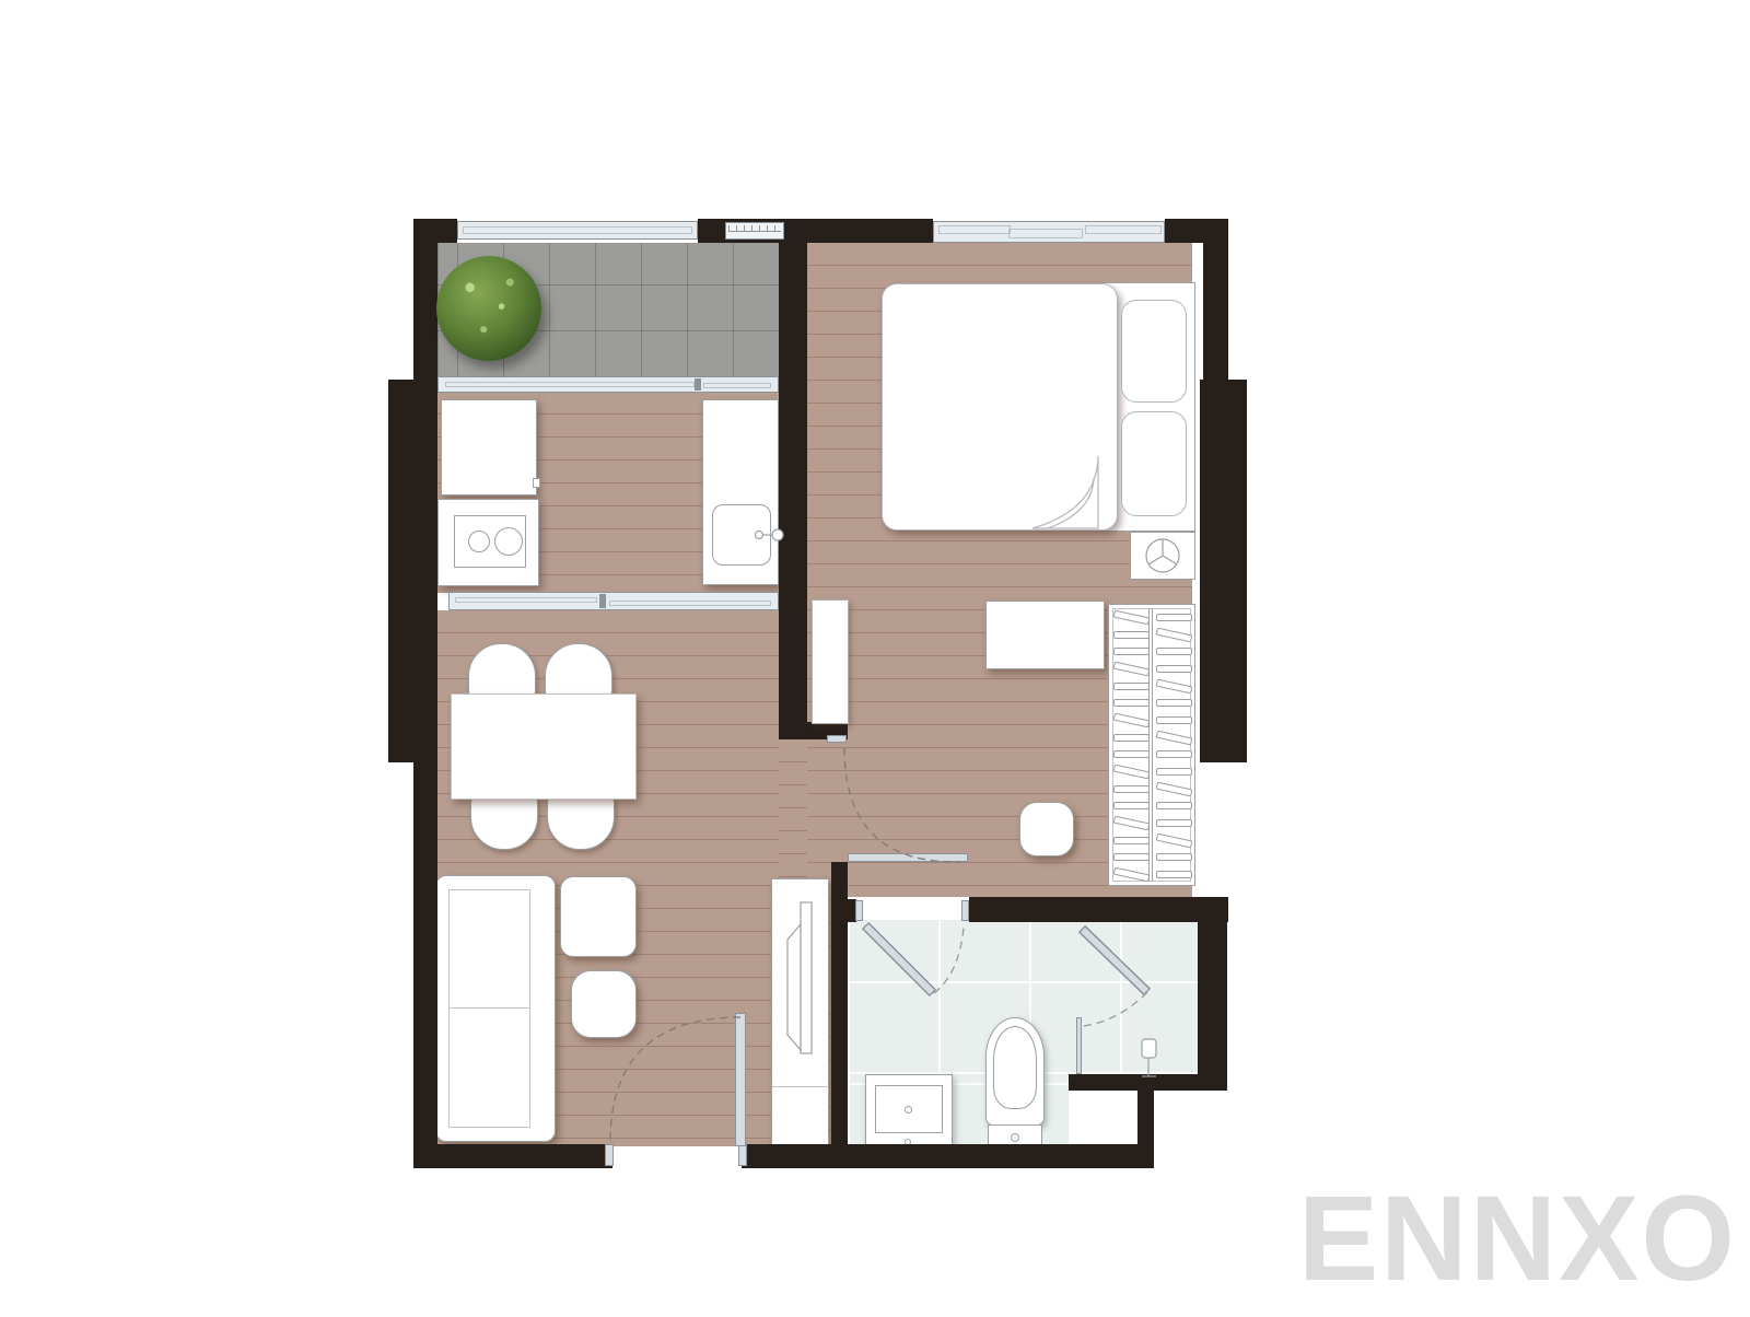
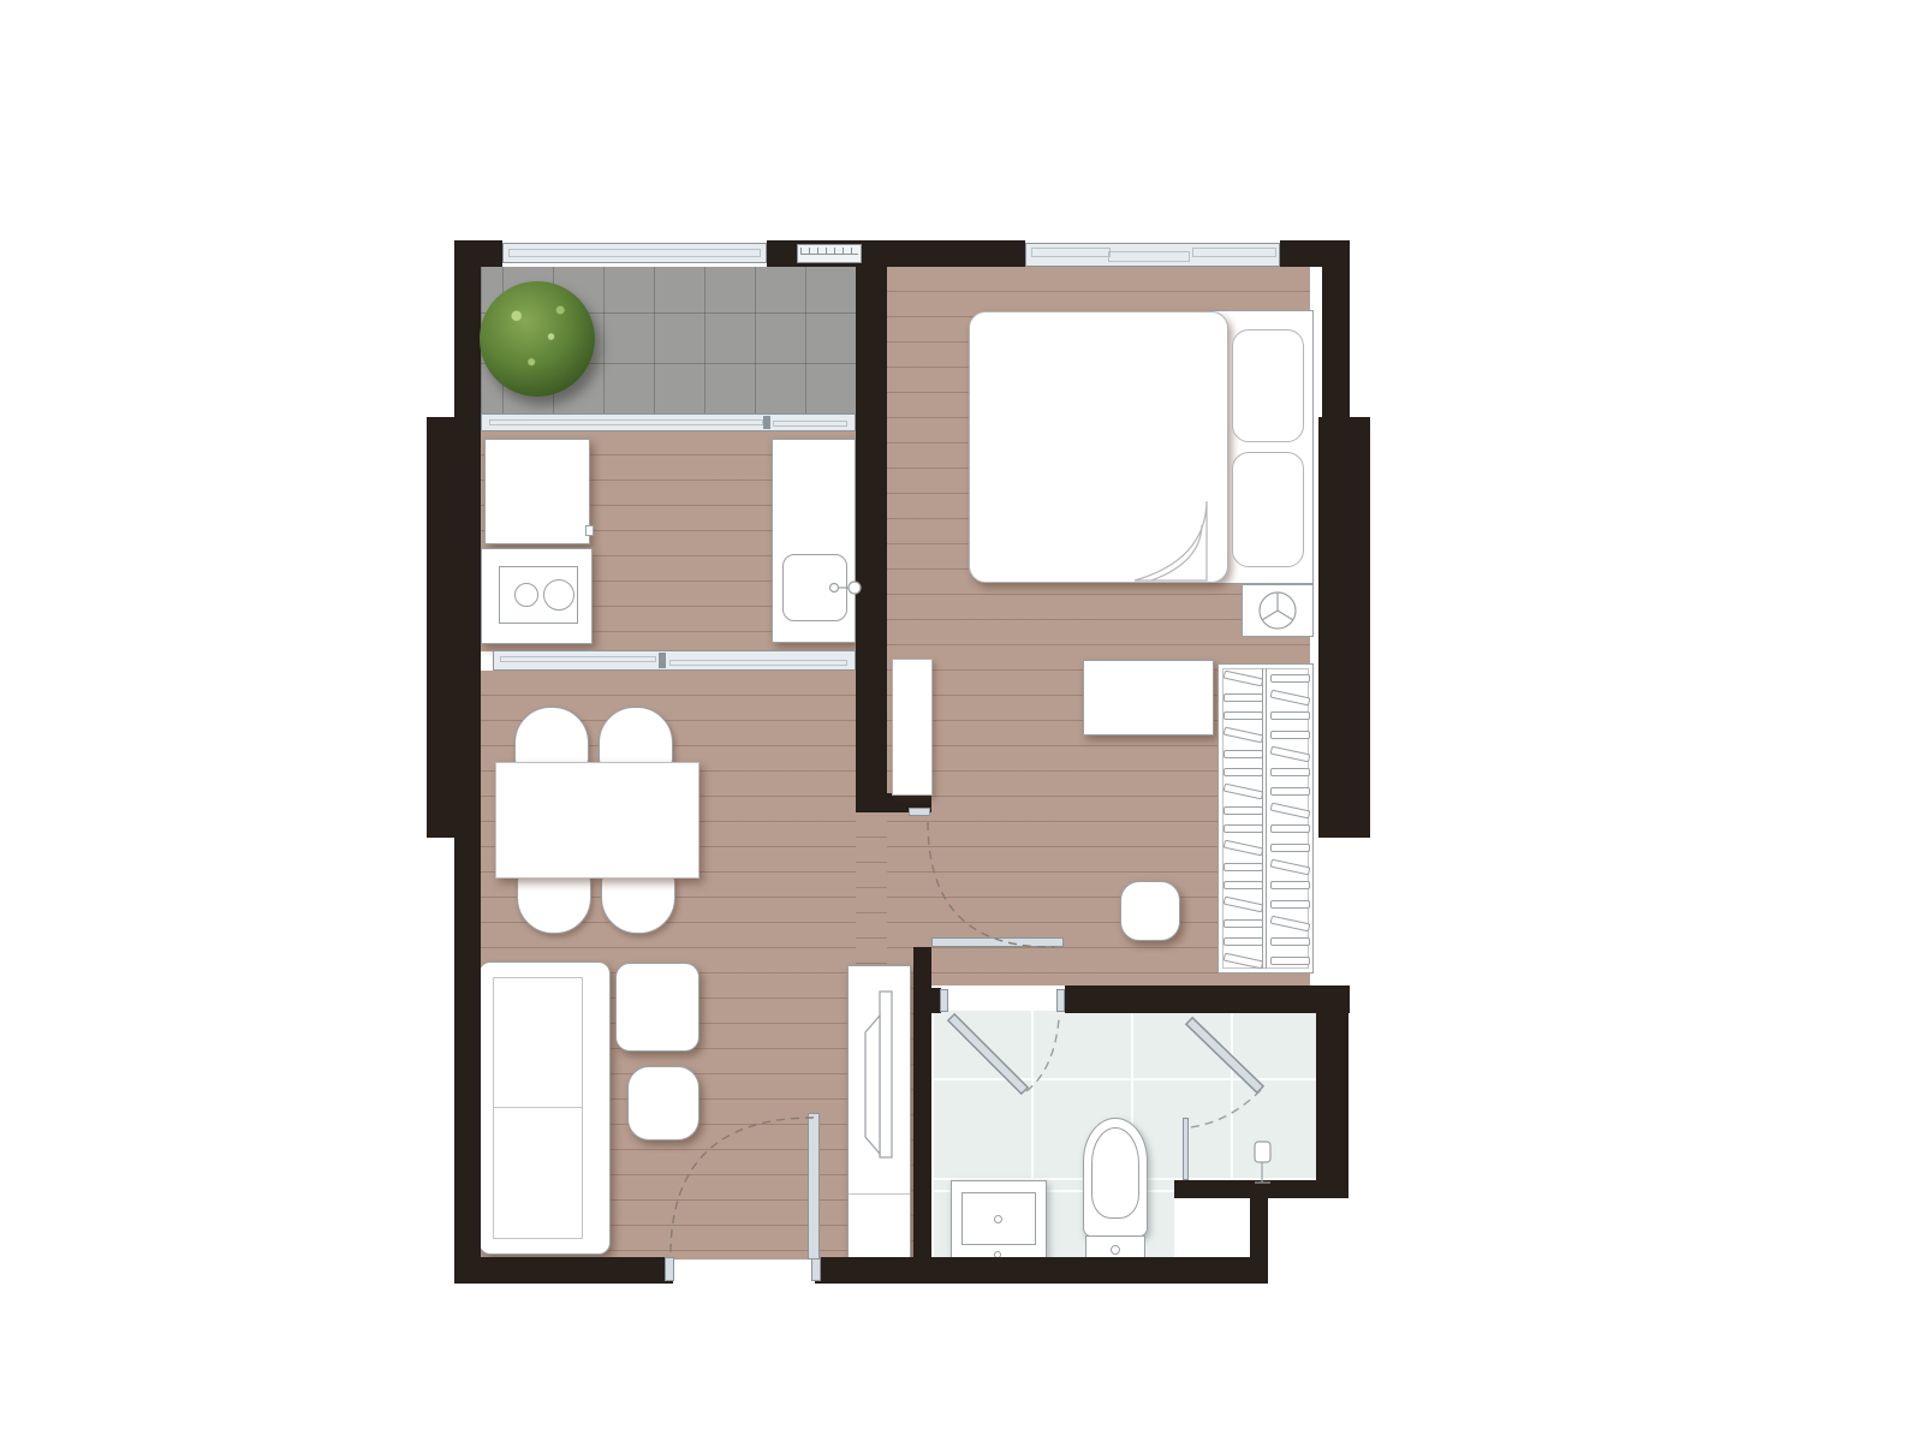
- ENNXO
